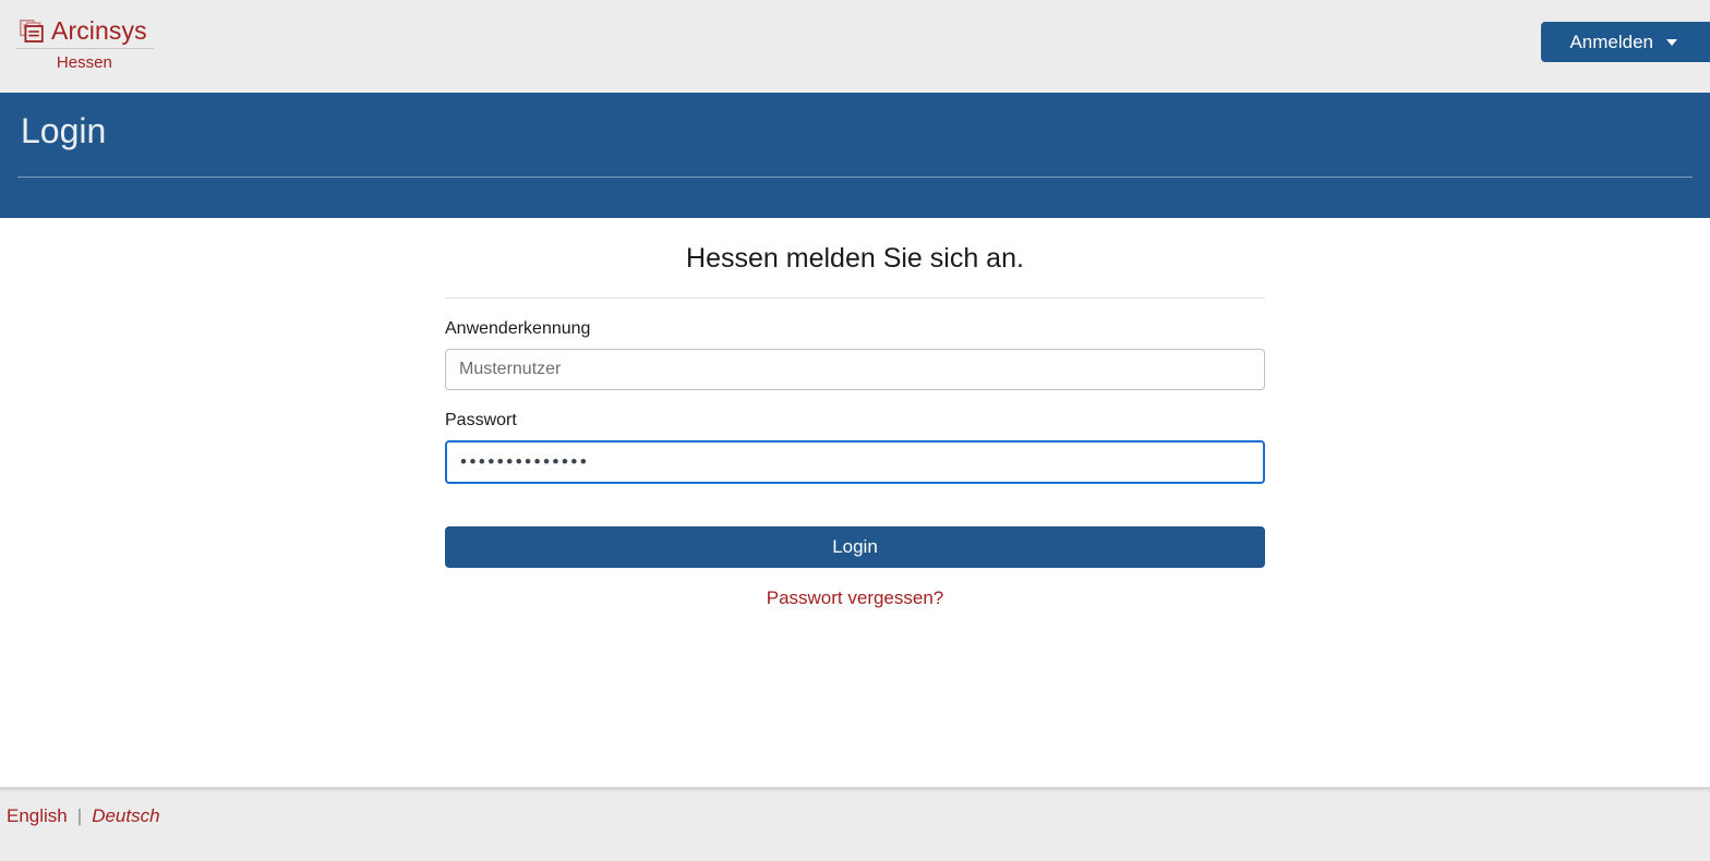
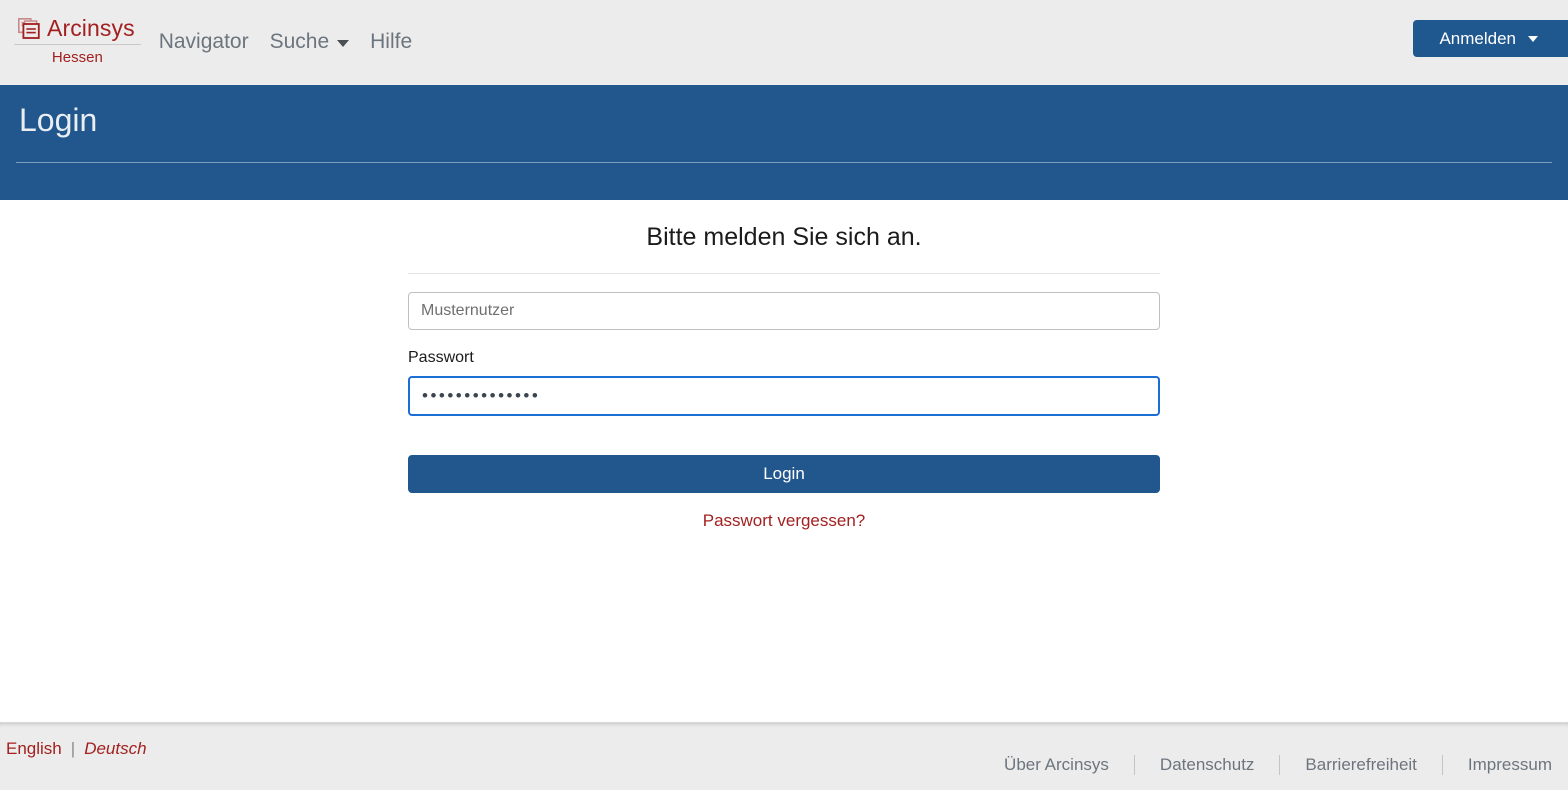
  Arcinsys
  Hessen
+ Navigator
+ Suche
+ Hilfe
  Anmelden
  Login
- Hessen melden Sie sich an.
+ Bitte melden Sie sich an.
- Anwenderkennung
  Musternutzer
  Passwort
  ••••••••••••••
  Login
  Passwort vergessen?
  English
  |
  Deutsch
+ Über Arcinsys
+ Datenschutz
+ Barrierefreiheit
+ Impressum
